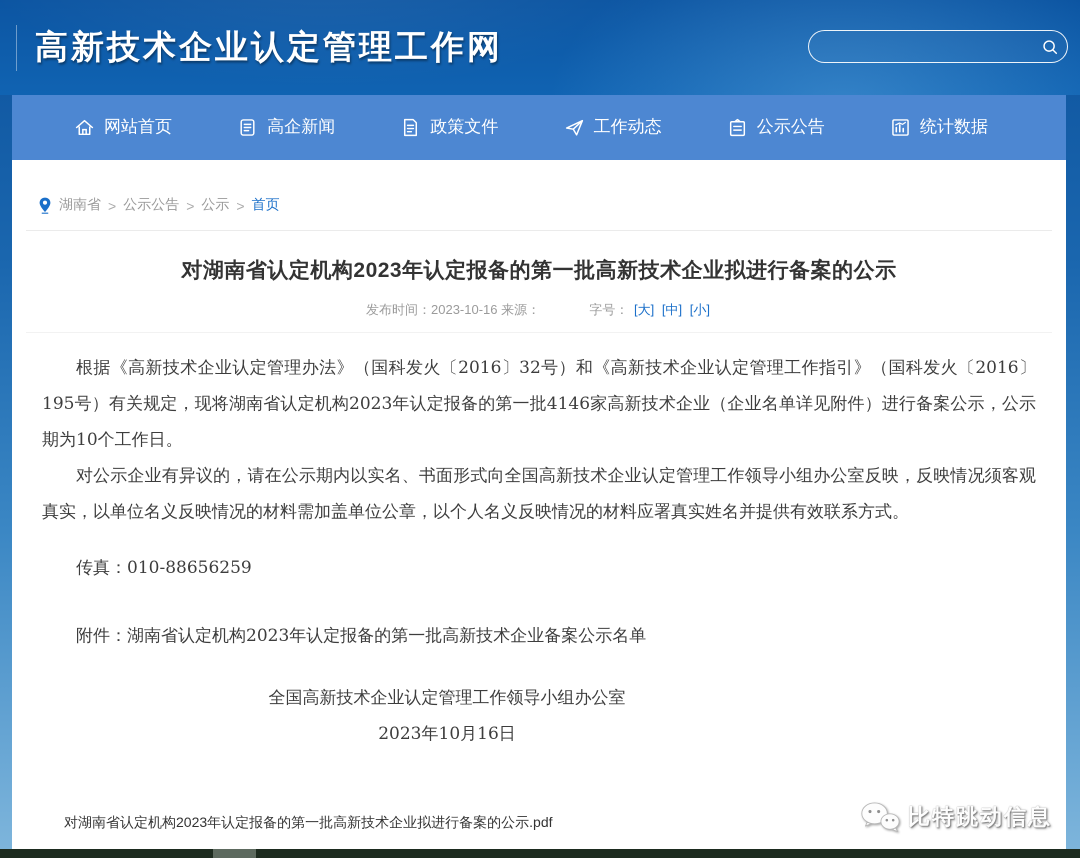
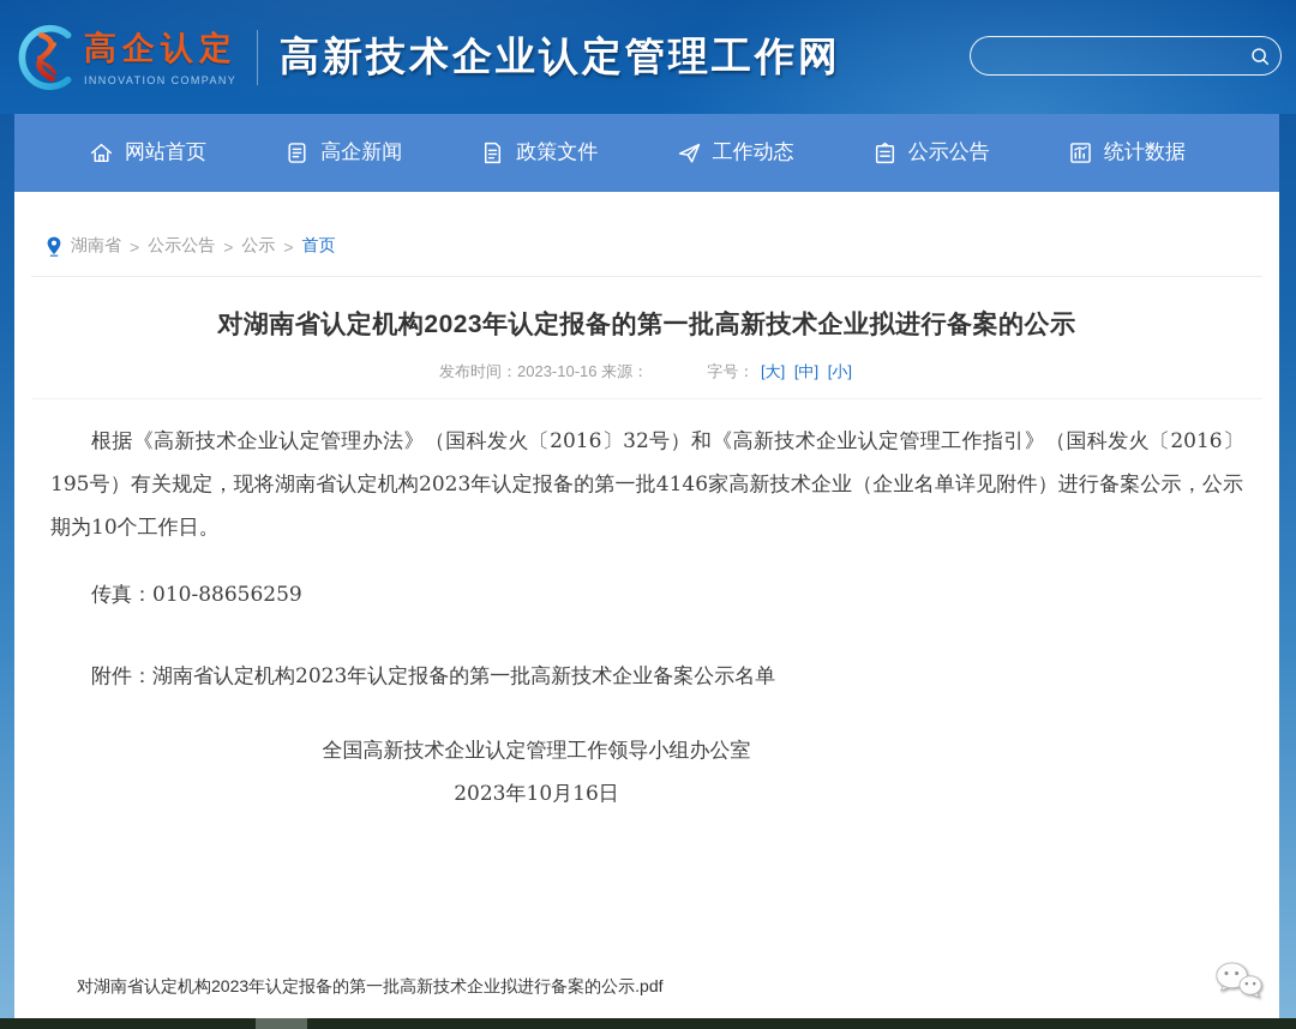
+ 高企认定
+ INNOVATION COMPANY
  高新技术企业认定管理工作网
  网站首页
  高企新闻
  政策文件
  工作动态
  公示公告
  统计数据
  湖南省
  >
  公示公告
  >
  公示
  >
  首页
  对湖南省认定机构2023年认定报备的第一批高新技术企业拟进行备案的公示
  发布时间：2023-10-16 来源： 字号： [大] [中] [小]
  根据《高新技术企业认定管理办法》（国科发火〔2016〕32号）和《高新技术企业认定管理工作指引》（国科发火〔2016〕195号）有关规定，现将湖南省认定机构2023年认定报备的第一批4146家高新技术企业（企业名单详见附件）进行备案公示，公示期为10个工作日。
- 对公示企业有异议的，请在公示期内以实名、书面形式向全国高新技术企业认定管理工作领导小组办公室反映，反映情况须客观真实，以单位名义反映情况的材料需加盖单位公章，以个人名义反映情况的材料应署真实姓名并提供有效联系方式。
  传真：010-88656259
  附件：湖南省认定机构2023年认定报备的第一批高新技术企业备案公示名单
  全国高新技术企业认定管理工作领导小组办公室
  2023年10月16日
  对湖南省认定机构2023年认定报备的第一批高新技术企业拟进行备案的公示.pdf
- 比特跳动信息
